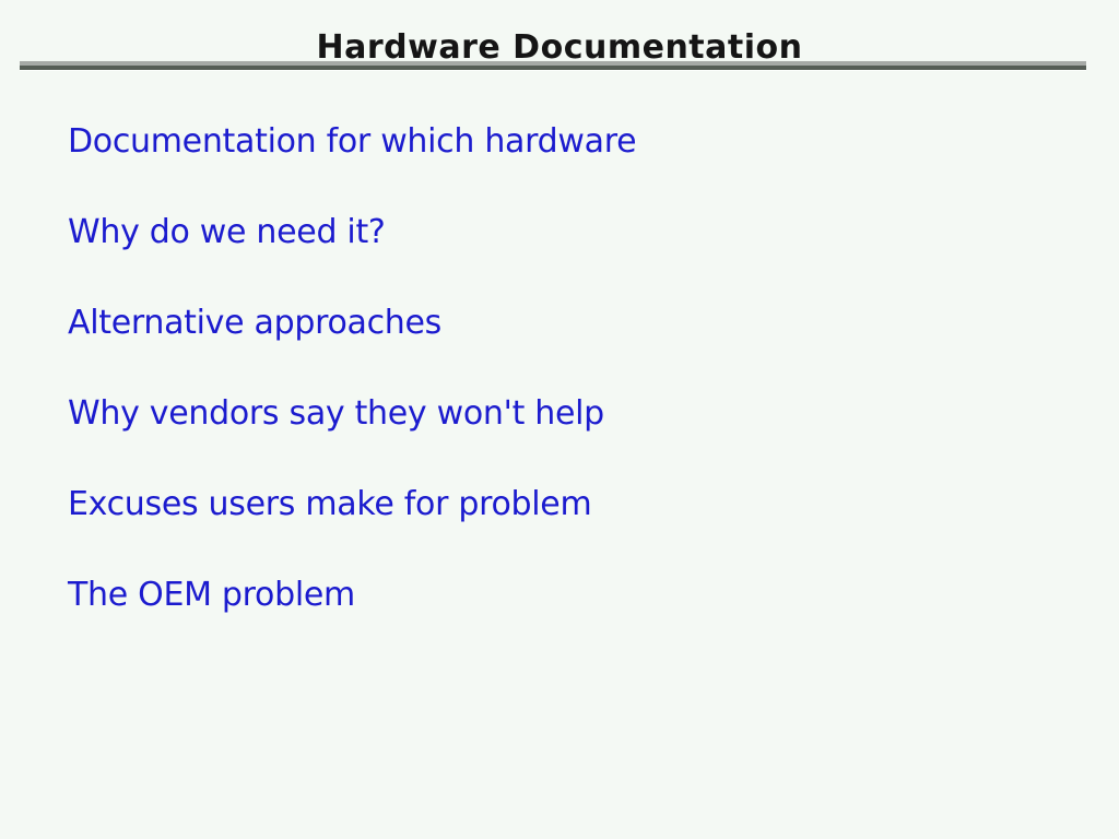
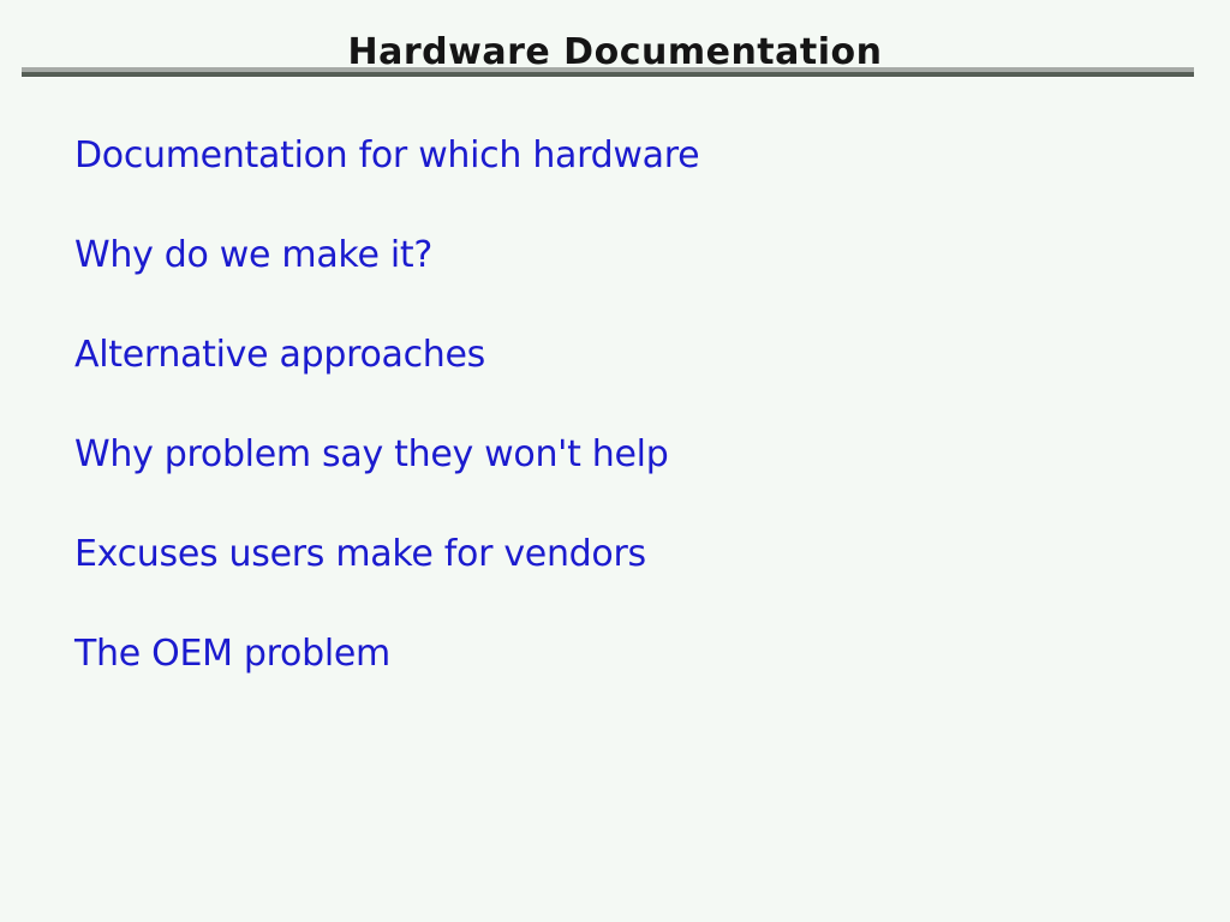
  Hardware Documentation
  Documentation for which hardware
- Why do we need it?
+ Why do we make it?
  Alternative approaches
- Why vendors say they won't help
+ Why problem say they won't help
- Excuses users make for problem
+ Excuses users make for vendors
  The OEM problem
